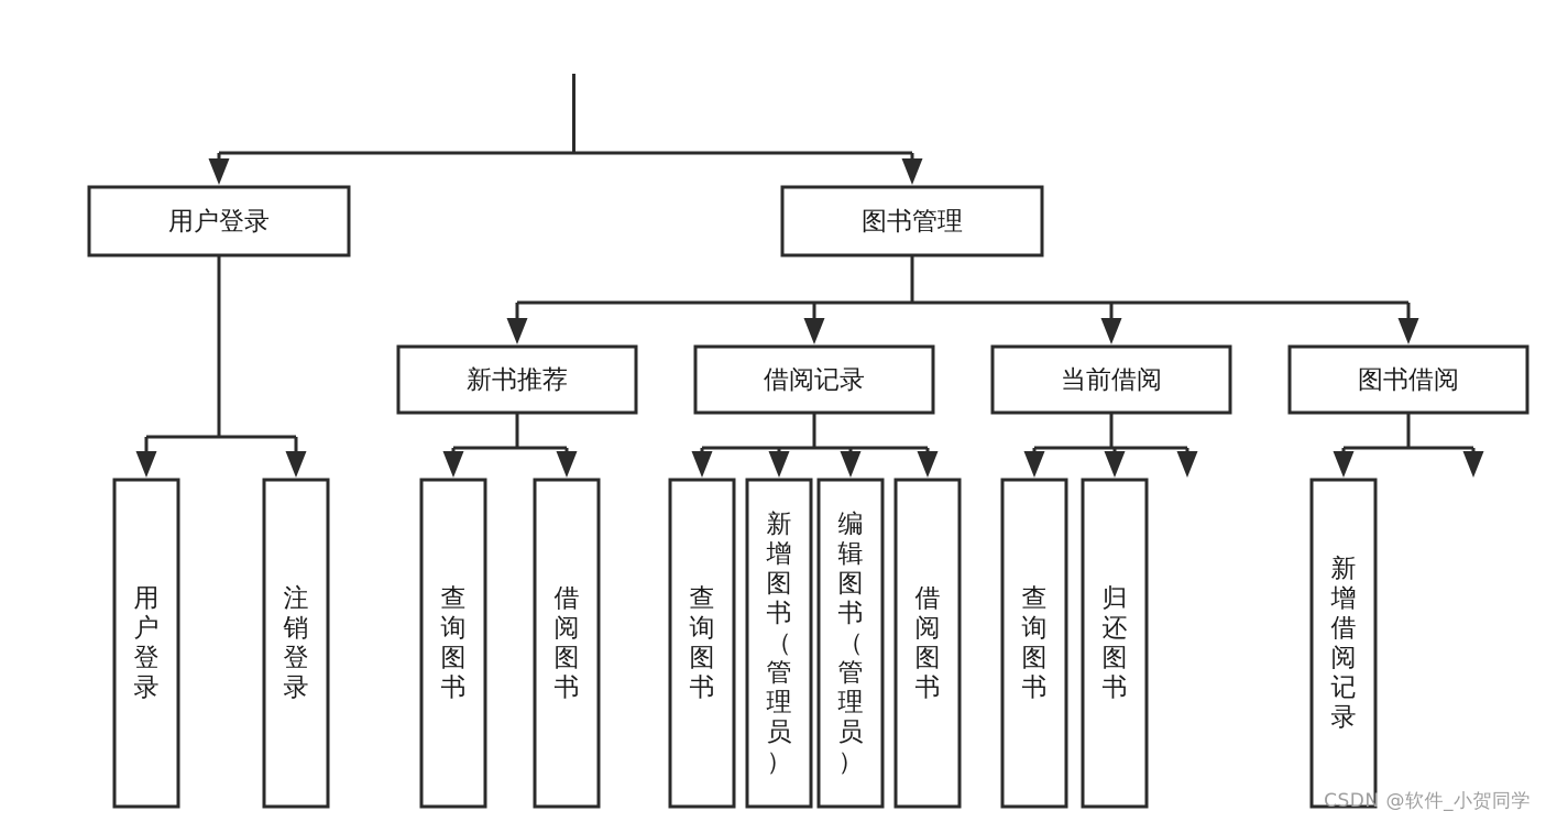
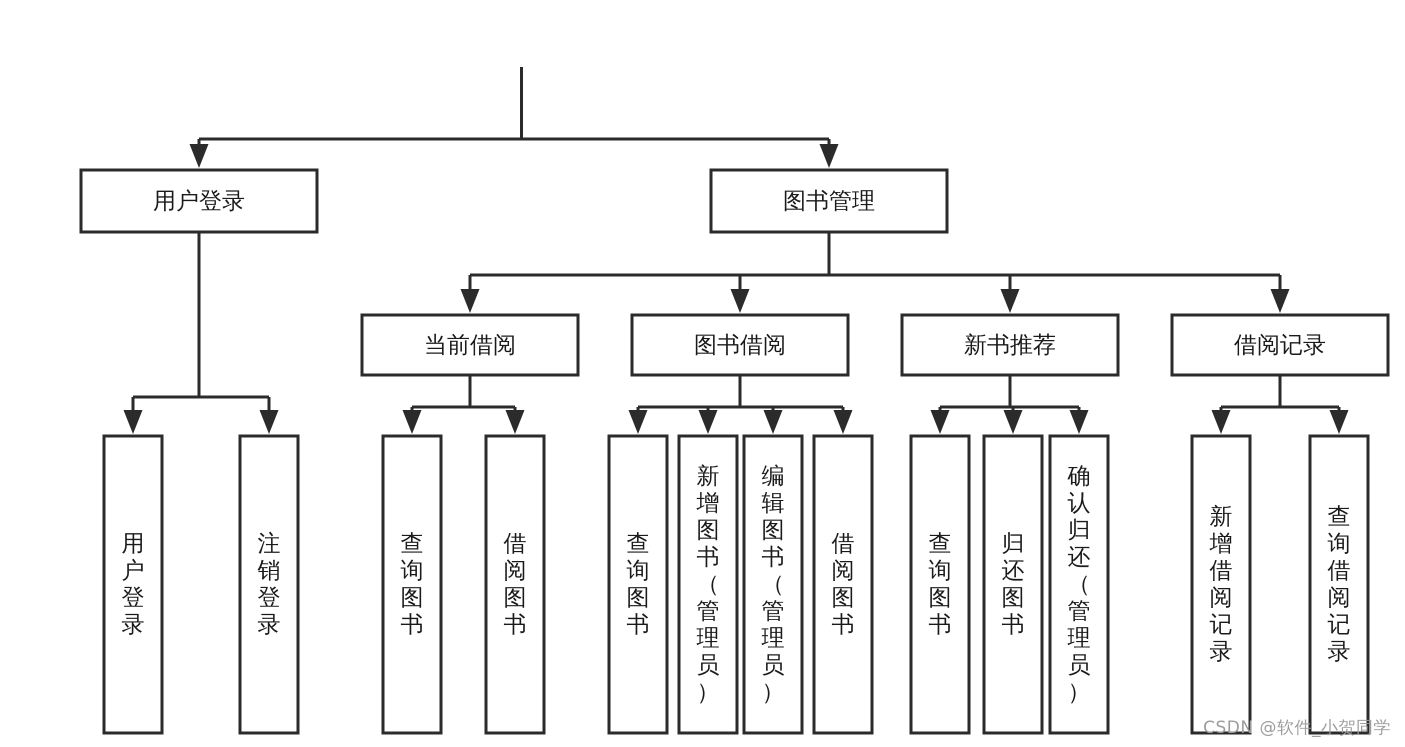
  用户登录
  图书管理
- 新书推荐
+ 当前借阅
- 借阅记录
+ 图书借阅
- 当前借阅
+ 新书推荐
- 图书借阅
+ 借阅记录
  用户登录
  注销登录
  查询图书
  借阅图书
  查询图书
  新增图书（管理员）
  编辑图书（管理员）
  借阅图书
  查询图书
  归还图书
+ 确认归还（管理员）
  新增借阅记录
+ 查询借阅记录
  CSDN @软件_小贺同学
